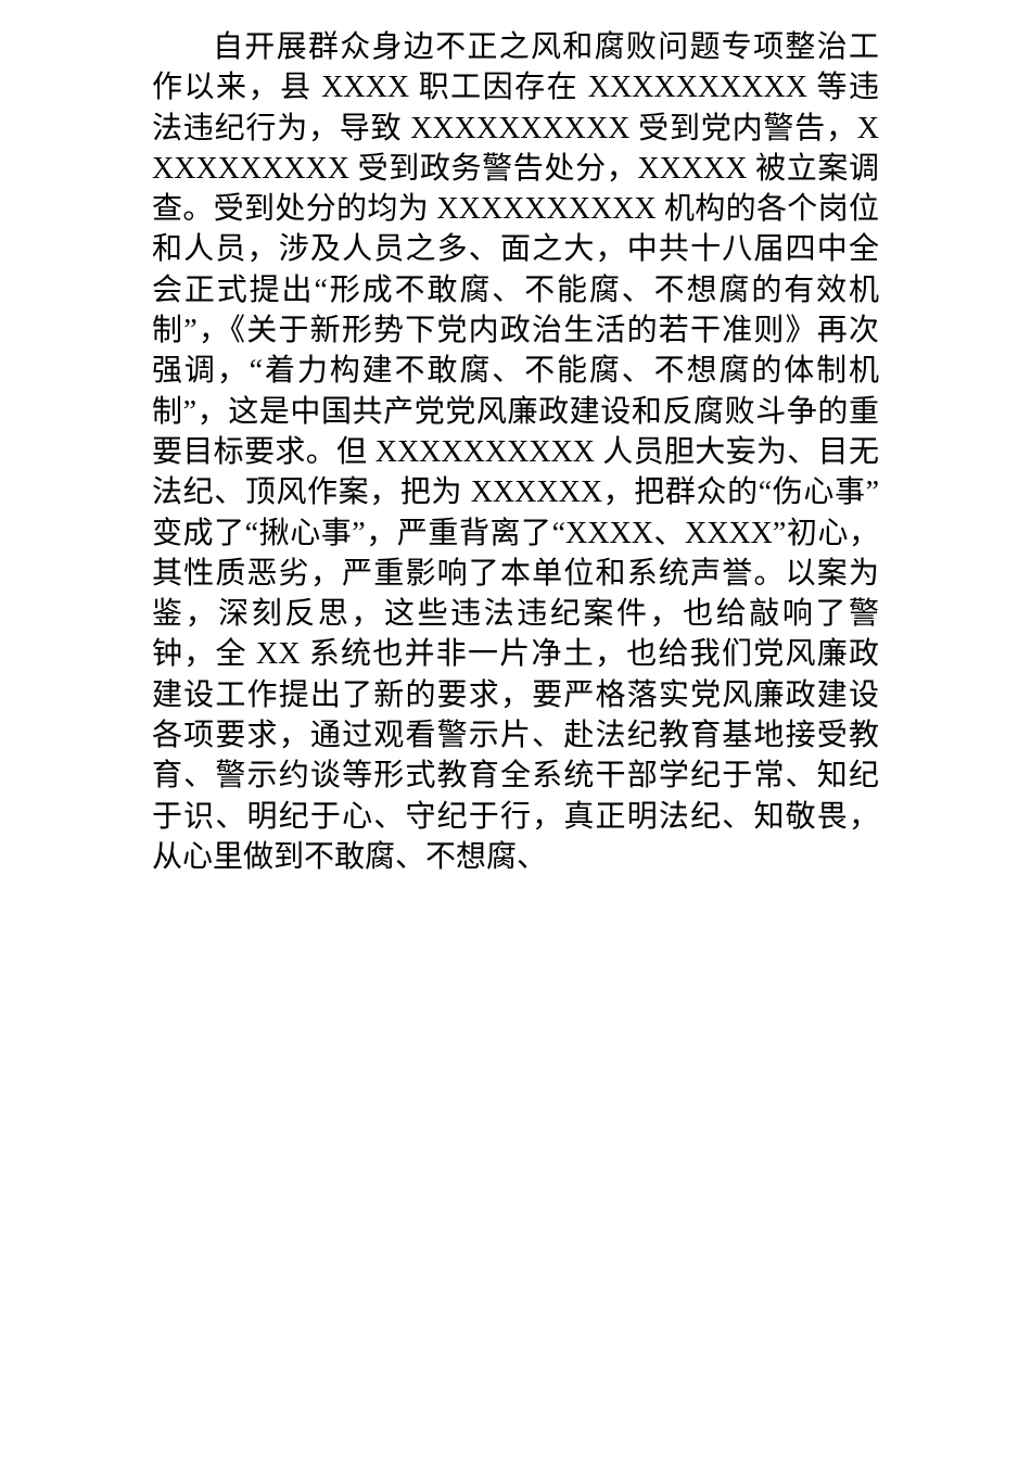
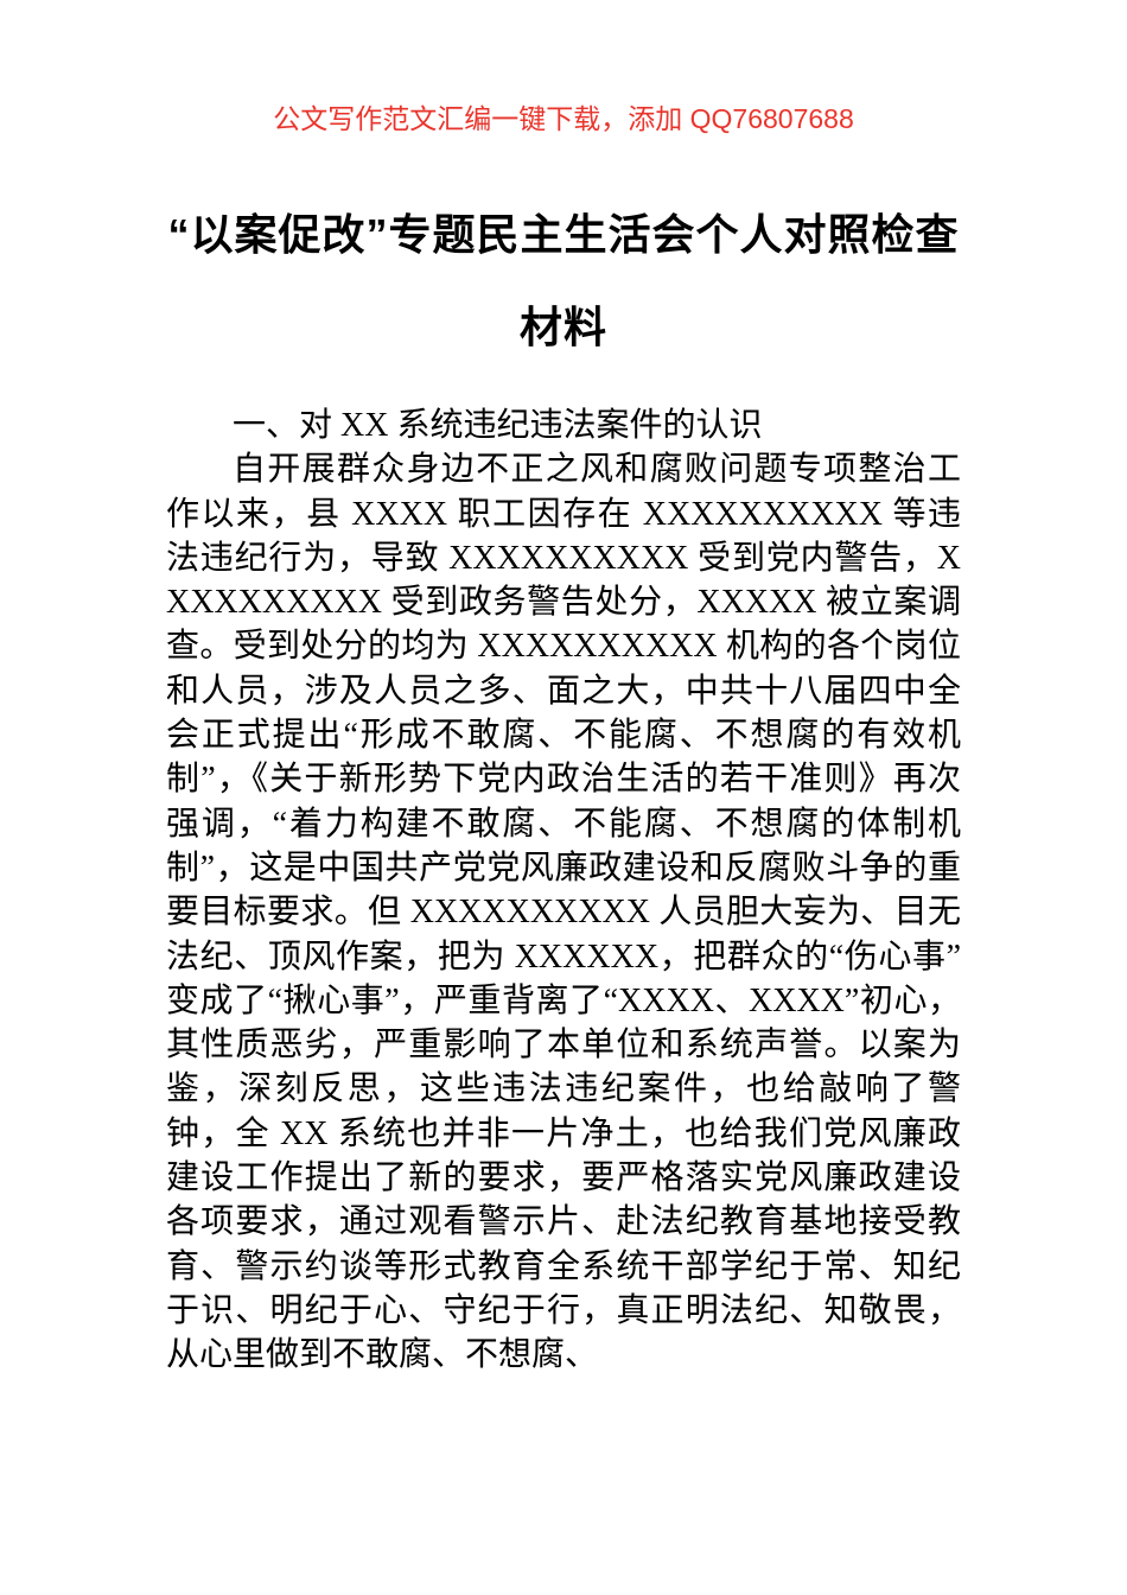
+ 公文写作范文汇编一键下载，添加 QQ76807688
+ “以案促改”专题民主生活会个人对照检查材料
+ 一、对 XX 系统违纪违法案件的认识
  自开展群众身边不正之风和腐败问题专项整治工作以来，县 XXXX 职工因存在 XXXXXXXXXX 等违法违纪行为，导致 XXXXXXXXXX 受到党内警告，XXXXXXXXXX 受到政务警告处分，XXXXX 被立案调查。受到处分的均为 XXXXXXXXXX 机构的各个岗位和人员，涉及人员之多、面之大，中共十八届四中全会正式提出“形成不敢腐、不能腐、不想腐的有效机制”，《关于新形势下党内政治生活的若干准则》再次强调，“着力构建不敢腐、不能腐、不想腐的体制机制”，这是中国共产党党风廉政建设和反腐败斗争的重要目标要求。但 XXXXXXXXXX 人员胆大妄为、目无法纪、顶风作案，把为 XXXXXX，把群众的“伤心事”变成了“揪心事”，严重背离了“XXXX、XXXX”初心，其性质恶劣，严重影响了本单位和系统声誉。以案为鉴，深刻反思，这些违法违纪案件，也给敲响了警钟，全 XX 系统也并非一片净土，也给我们党风廉政建设工作提出了新的要求，要严格落实党风廉政建设各项要求，通过观看警示片、赴法纪教育基地接受教育、警示约谈等形式教育全系统干部学纪于常、知纪于识、明纪于心、守纪于行，真正明法纪、知敬畏，从心里做到不敢腐、不想腐、
